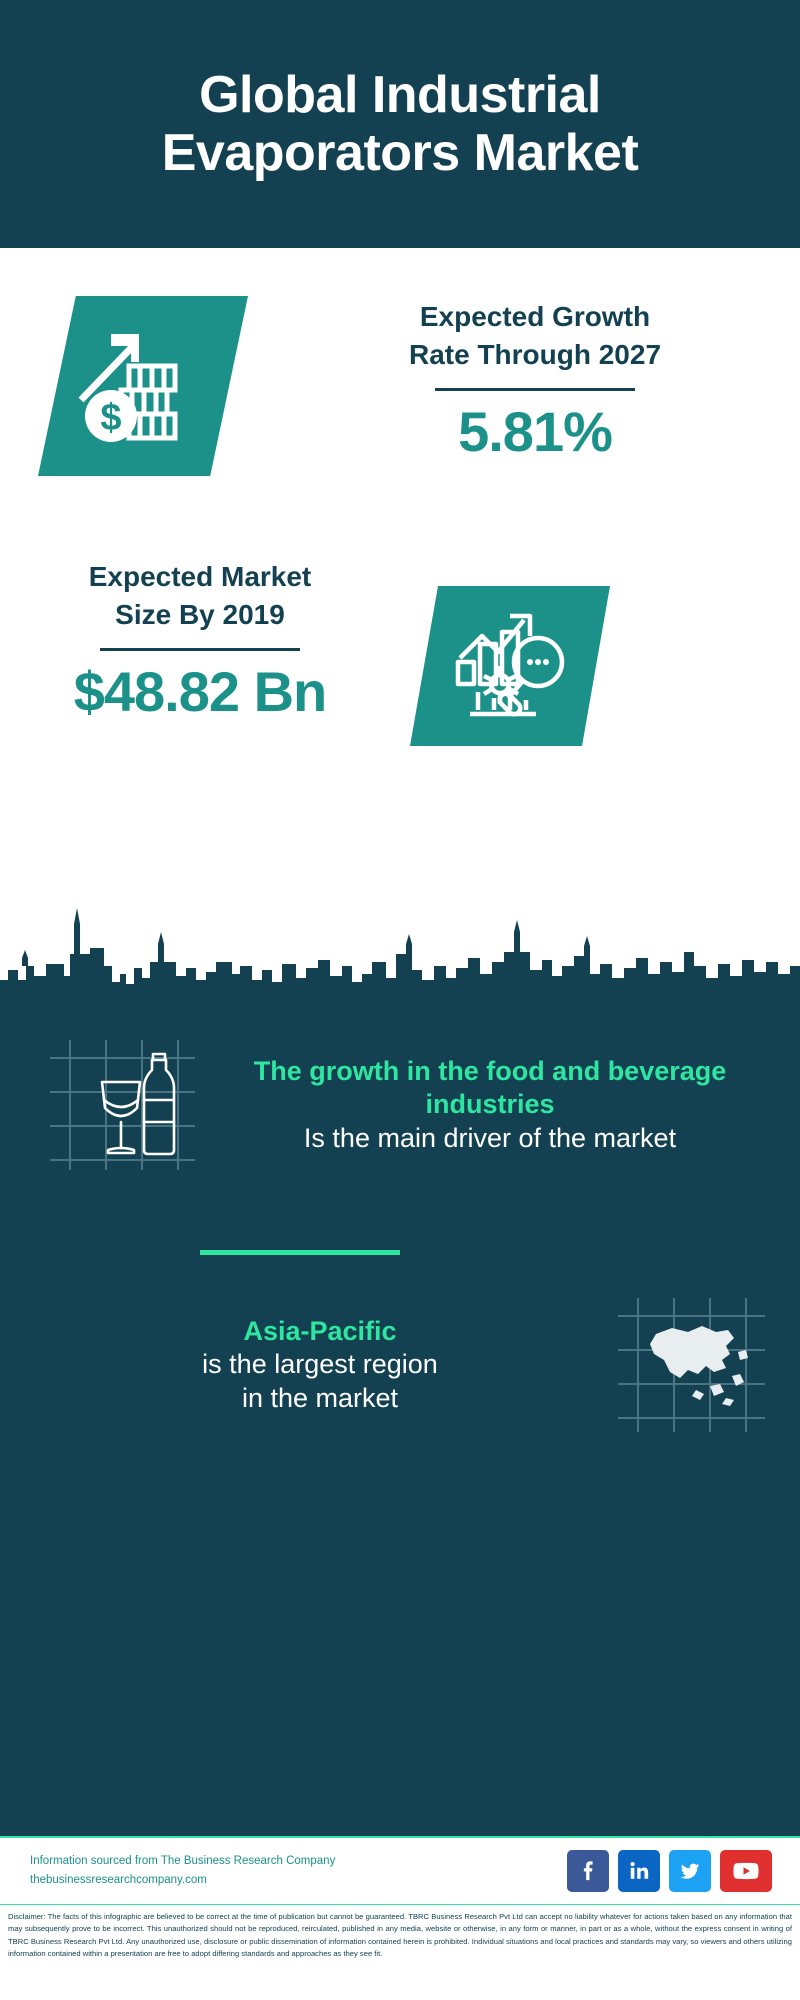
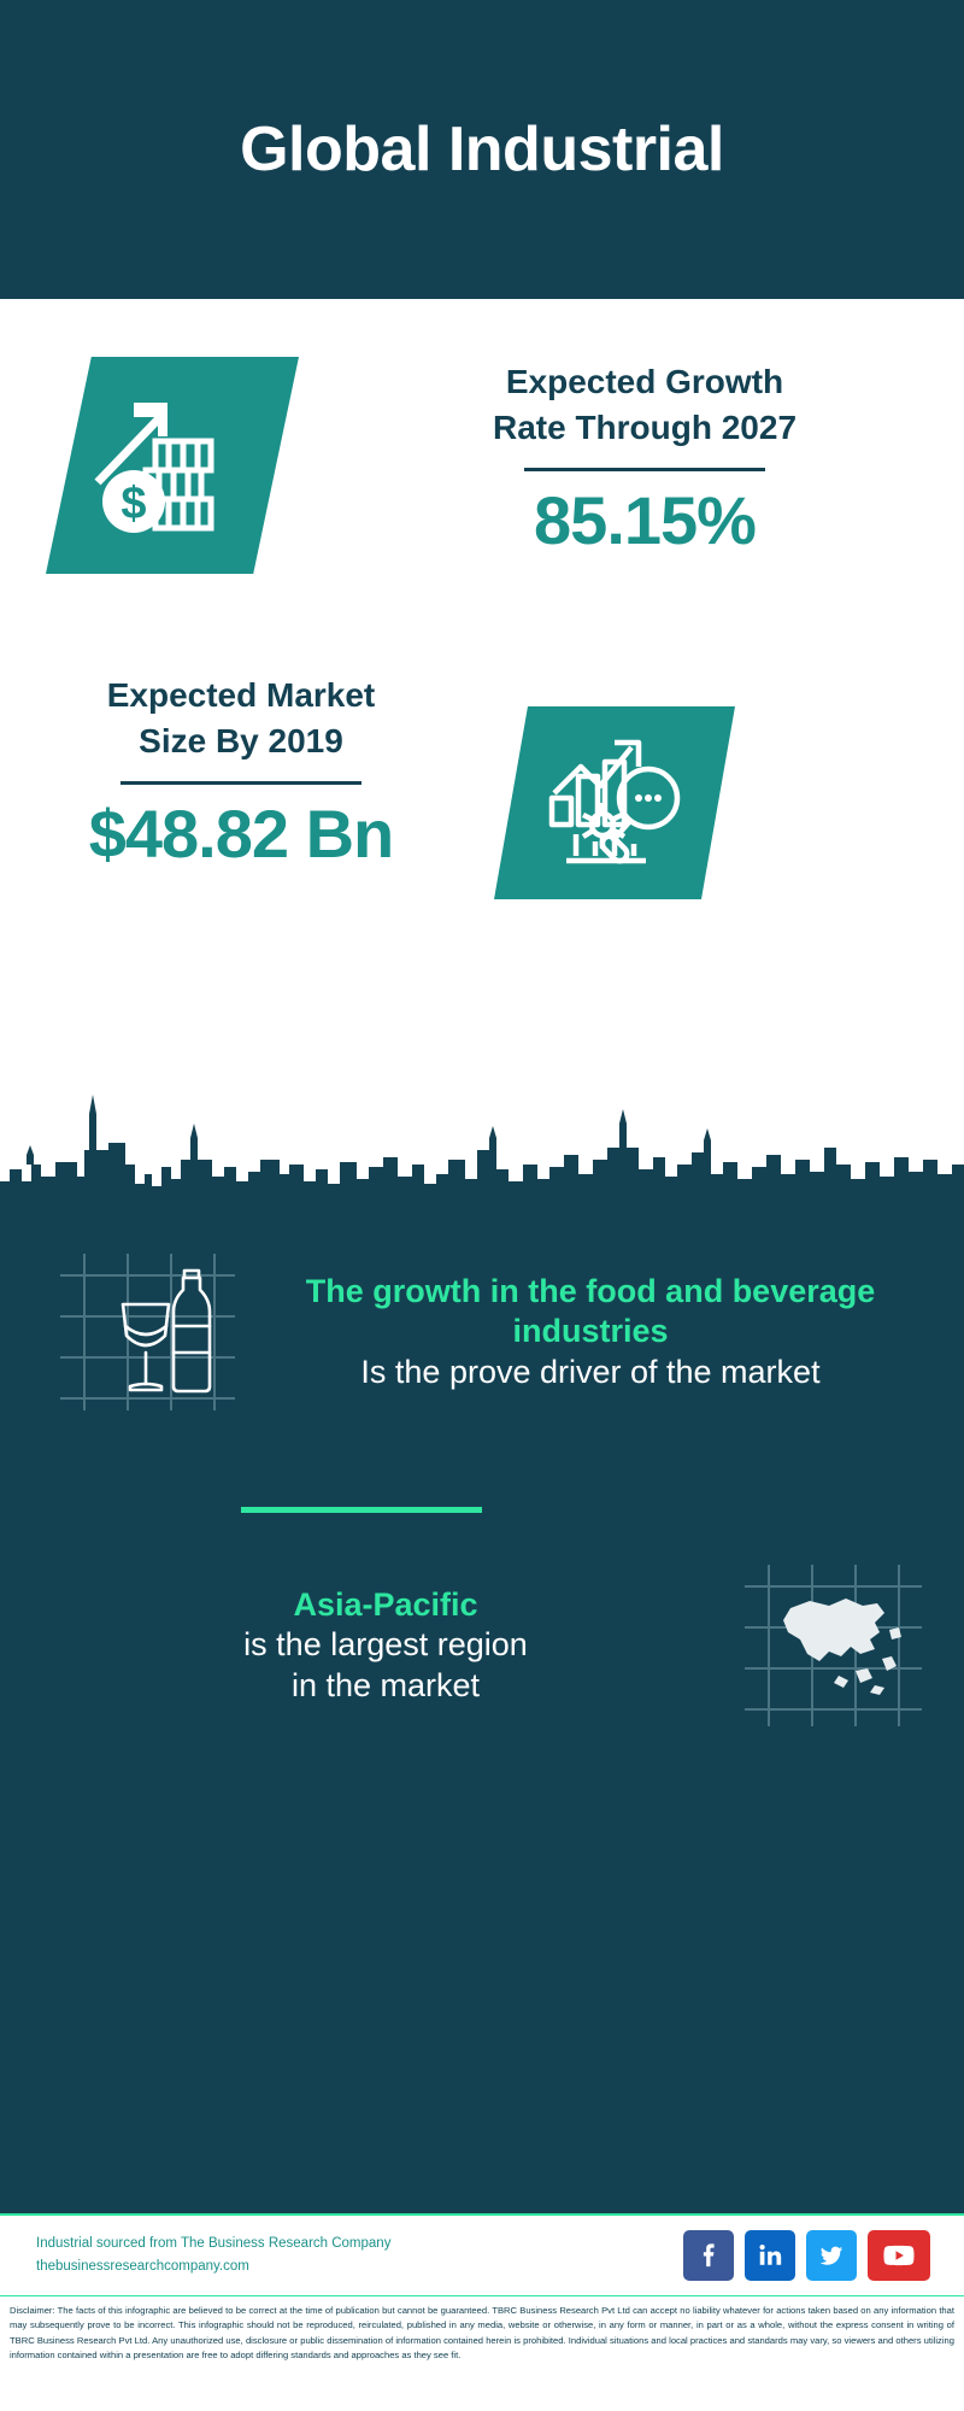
  Global Industrial
- Evaporators Market
  $
  Expected Growth
  Rate Through 2027
- 5.81%
+ 85.15%
  Expected Market
  Size By 2019
  $48.82 Bn
  The growth in the food and beverage industries
- Is the main driver of the market
+ Is the prove driver of the market
  Asia-Pacific
  is the largest region
  in the market
- Information sourced from The Business Research Company
+ Industrial sourced from The Business Research Company
  thebusinessresearchcompany.com
- Disclaimer: The facts of this infographic are believed to be correct at the time of publication but cannot be guaranteed. TBRC Business Research Pvt Ltd can accept no liability whatever for actions taken based on any information that may subsequently prove to be incorrect. This unauthorized should not be reproduced, reirculated, published in any media, website or otherwise, in any form or manner, in part or as a whole, without the express consent in writing of TBRC Business Research Pvt Ltd. Any unauthorized use, disclosure or public dissemination of information contained herein is prohibited. Individual situations and local practices and standards may vary, so viewers and others utilizing information contained within a presentation are free to adopt differing standards and approaches as they see fit.
+ Disclaimer: The facts of this infographic are believed to be correct at the time of publication but cannot be guaranteed. TBRC Business Research Pvt Ltd can accept no liability whatever for actions taken based on any information that may subsequently prove to be incorrect. This infographic should not be reproduced, reirculated, published in any media, website or otherwise, in any form or manner, in part or as a whole, without the express consent in writing of TBRC Business Research Pvt Ltd. Any unauthorized use, disclosure or public dissemination of information contained herein is prohibited. Individual situations and local practices and standards may vary, so viewers and others utilizing information contained within a presentation are free to adopt differing standards and approaches as they see fit.
